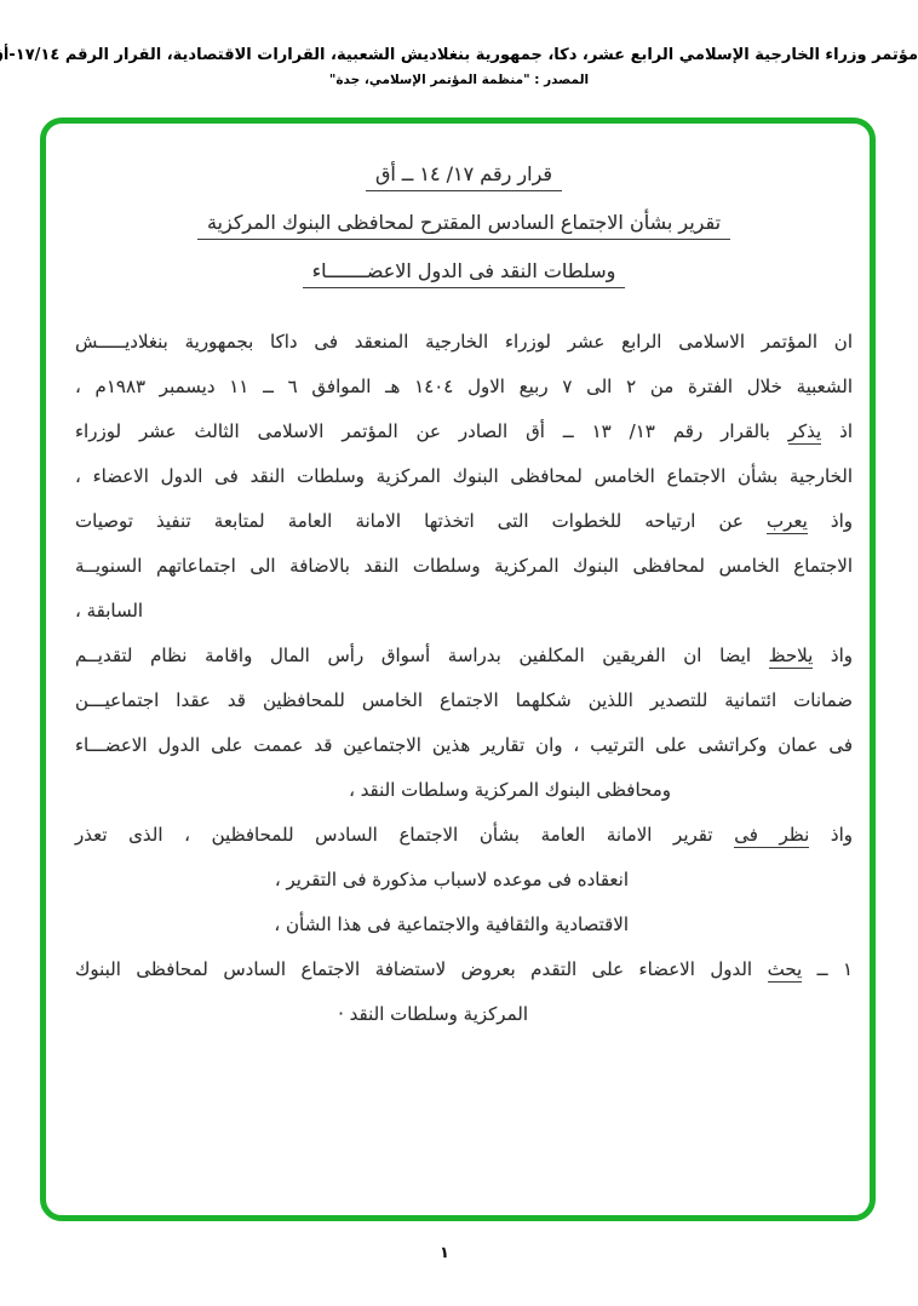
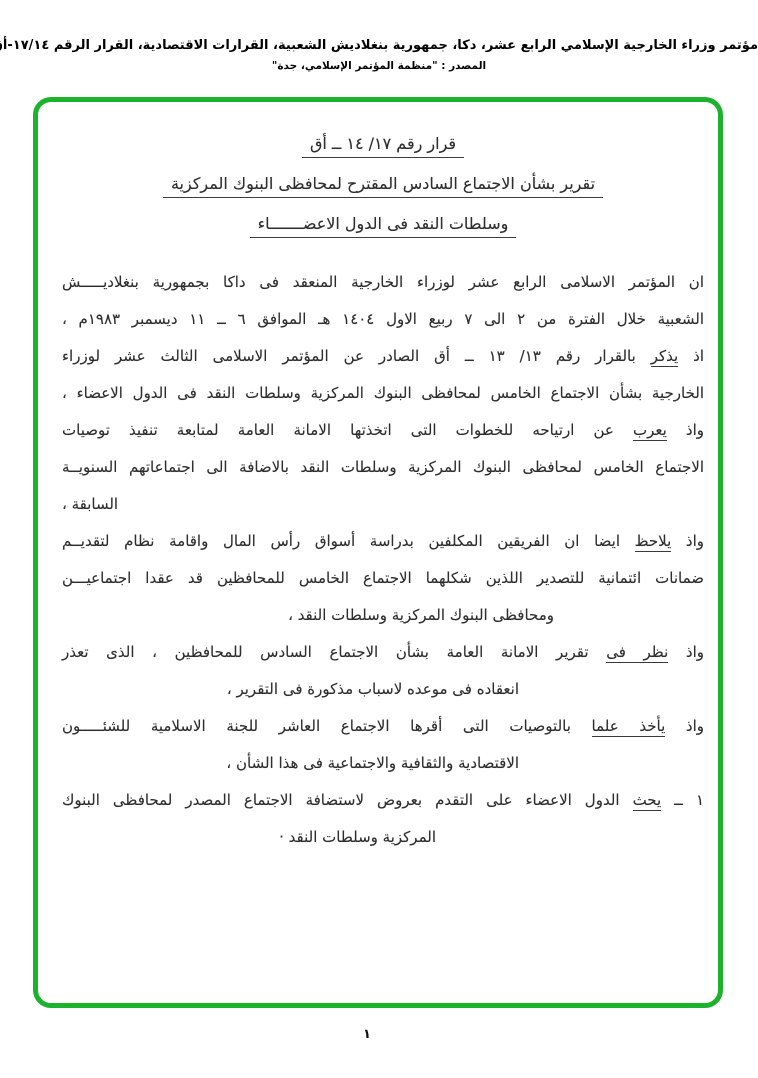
  مؤتمر وزراء الخارجية الإسلامي الرابع عشر، دكا، جمهورية بنغلاديش الشعبية، القرارات الاقتصادية، القرار الرقم ١٧/١٤-أ
  المصدر : "منظمة المؤتمر الإسلامي، جدة"
  قرار رقم ١٧/ ١٤ ــ أق
  تقرير بشأن الاجتماع السادس المقترح لمحافظى البنوك المركزية
  وسلطات النقد فى الدول الاعضـــــــاء
  ان المؤتمر الاسلامى الرابع عشر لوزراء الخارجية المنعقد فى داكا بجمهورية بنغلاديـــــش
  الشعبية خلال الفترة من ٢ الى ٧ ربيع الاول ١٤٠٤ هـ الموافق ٦ ــ ١١ ديسمبر ١٩٨٣م ،
  اذ يذكر بالقرار رقم ١٣/ ١٣ ــ أق الصادر عن المؤتمر الاسلامى الثالث عشر لوزراء
  الخارجية بشأن الاجتماع الخامس لمحافظى البنوك المركزية وسلطات النقد فى الدول الاعضاء ،
  واذ يعرب عن ارتياحه للخطوات التى اتخذتها الامانة العامة لمتابعة تنفيذ توصيات
  الاجتماع الخامس لمحافظى البنوك المركزية وسلطات النقد بالاضافة الى اجتماعاتهم السنويــة
  السابقة ،
  واذ يلاحظ ايضا ان الفريقين المكلفين بدراسة أسواق رأس المال واقامة نظام لتقديــم
  ضمانات ائتمانية للتصدير اللذين شكلهما الاجتماع الخامس للمحافظين قد عقدا اجتماعيـــن
- فى عمان وكراتشى على الترتيب ، وان تقارير هذين الاجتماعين قد عممت على الدول الاعضـــاء
  ومحافظى البنوك المركزية وسلطات النقد ،
  واذ نظر فى تقرير الامانة العامة بشأن الاجتماع السادس للمحافظين ، الذى تعذر
  انعقاده فى موعده لاسباب مذكورة فى التقرير ،
+ واذ يأخذ علما بالتوصيات التى أقرها الاجتماع العاشر للجنة الاسلامية للشئـــــون
  الاقتصادية والثقافية والاجتماعية فى هذا الشأن ،
- ١ ــ يحث الدول الاعضاء على التقدم بعروض لاستضافة الاجتماع السادس لمحافظى البنوك
+ ١ ــ يحث الدول الاعضاء على التقدم بعروض لاستضافة الاجتماع المصدر لمحافظى البنوك
  المركزية وسلطات النقد ·
  ١
